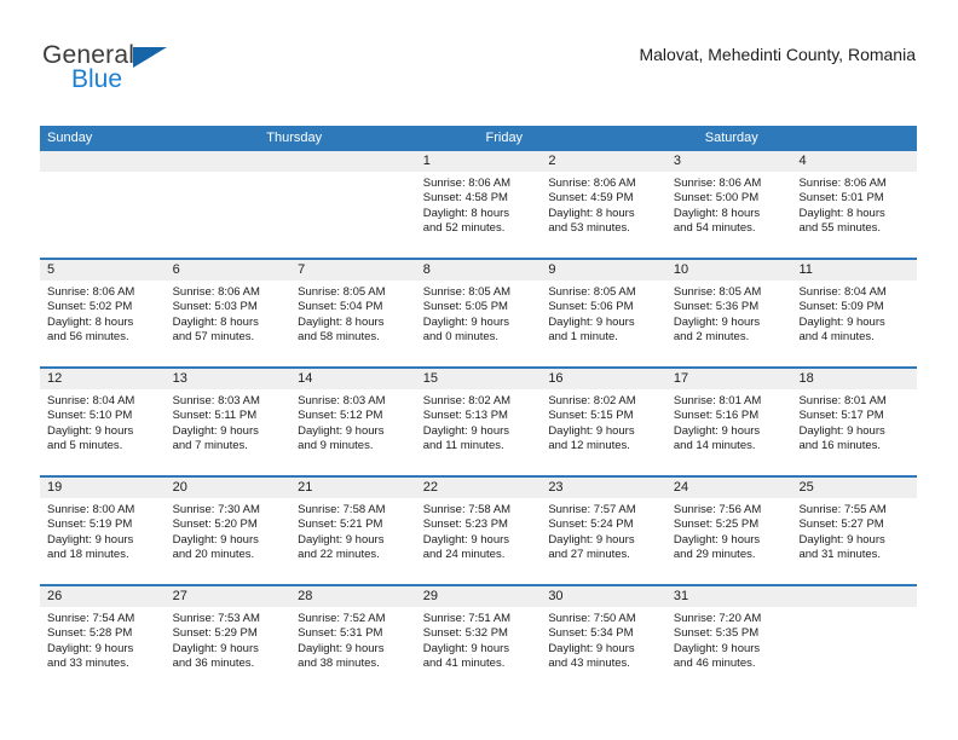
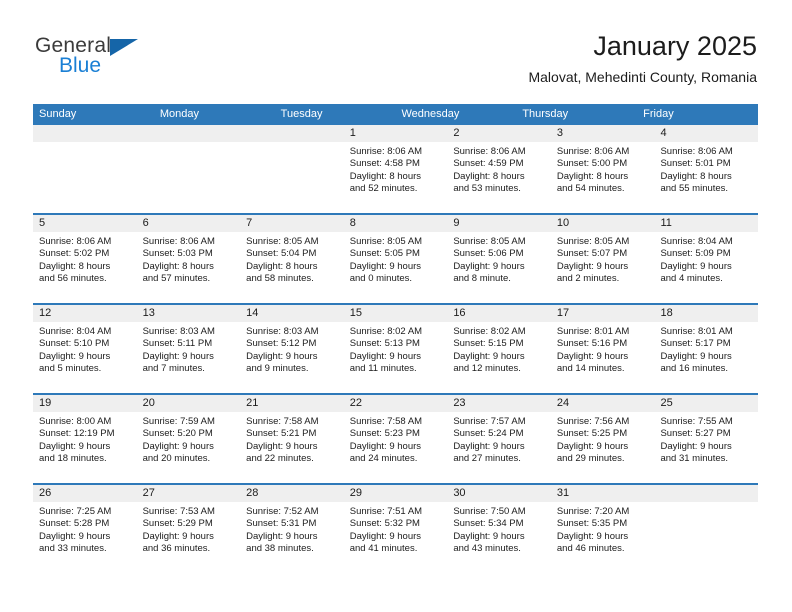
  General
  Blue
+ January 2025
  Malovat, Mehedinti County, Romania
  Sunday
+ Monday
+ Tuesday
+ Wednesday
  Thursday
  Friday
- Saturday
  1
  Sunrise: 8:06 AM
  Sunset: 4:58 PM
  Daylight: 8 hours
  and 52 minutes.
  2
  Sunrise: 8:06 AM
  Sunset: 4:59 PM
  Daylight: 8 hours
  and 53 minutes.
  3
  Sunrise: 8:06 AM
  Sunset: 5:00 PM
  Daylight: 8 hours
  and 54 minutes.
  4
  Sunrise: 8:06 AM
  Sunset: 5:01 PM
  Daylight: 8 hours
  and 55 minutes.
  5
  Sunrise: 8:06 AM
  Sunset: 5:02 PM
  Daylight: 8 hours
  and 56 minutes.
  6
  Sunrise: 8:06 AM
  Sunset: 5:03 PM
  Daylight: 8 hours
  and 57 minutes.
  7
  Sunrise: 8:05 AM
  Sunset: 5:04 PM
  Daylight: 8 hours
  and 58 minutes.
  8
  Sunrise: 8:05 AM
  Sunset: 5:05 PM
  Daylight: 9 hours
  and 0 minutes.
  9
  Sunrise: 8:05 AM
  Sunset: 5:06 PM
  Daylight: 9 hours
- and 1 minute.
+ and 8 minute.
  10
  Sunrise: 8:05 AM
- Sunset: 5:36 PM
+ Sunset: 5:07 PM
  Daylight: 9 hours
  and 2 minutes.
  11
  Sunrise: 8:04 AM
  Sunset: 5:09 PM
  Daylight: 9 hours
  and 4 minutes.
  12
  Sunrise: 8:04 AM
  Sunset: 5:10 PM
  Daylight: 9 hours
  and 5 minutes.
  13
  Sunrise: 8:03 AM
  Sunset: 5:11 PM
  Daylight: 9 hours
  and 7 minutes.
  14
  Sunrise: 8:03 AM
  Sunset: 5:12 PM
  Daylight: 9 hours
  and 9 minutes.
  15
  Sunrise: 8:02 AM
  Sunset: 5:13 PM
  Daylight: 9 hours
  and 11 minutes.
  16
  Sunrise: 8:02 AM
  Sunset: 5:15 PM
  Daylight: 9 hours
  and 12 minutes.
  17
  Sunrise: 8:01 AM
  Sunset: 5:16 PM
  Daylight: 9 hours
  and 14 minutes.
  18
  Sunrise: 8:01 AM
  Sunset: 5:17 PM
  Daylight: 9 hours
  and 16 minutes.
  19
  Sunrise: 8:00 AM
- Sunset: 5:19 PM
+ Sunset: 12:19 PM
  Daylight: 9 hours
  and 18 minutes.
  20
- Sunrise: 7:30 AM
+ Sunrise: 7:59 AM
  Sunset: 5:20 PM
  Daylight: 9 hours
  and 20 minutes.
  21
  Sunrise: 7:58 AM
  Sunset: 5:21 PM
  Daylight: 9 hours
  and 22 minutes.
  22
  Sunrise: 7:58 AM
  Sunset: 5:23 PM
  Daylight: 9 hours
  and 24 minutes.
  23
  Sunrise: 7:57 AM
  Sunset: 5:24 PM
  Daylight: 9 hours
  and 27 minutes.
  24
  Sunrise: 7:56 AM
  Sunset: 5:25 PM
  Daylight: 9 hours
  and 29 minutes.
  25
  Sunrise: 7:55 AM
  Sunset: 5:27 PM
  Daylight: 9 hours
  and 31 minutes.
  26
- Sunrise: 7:54 AM
+ Sunrise: 7:25 AM
  Sunset: 5:28 PM
  Daylight: 9 hours
  and 33 minutes.
  27
  Sunrise: 7:53 AM
  Sunset: 5:29 PM
  Daylight: 9 hours
  and 36 minutes.
  28
  Sunrise: 7:52 AM
  Sunset: 5:31 PM
  Daylight: 9 hours
  and 38 minutes.
  29
  Sunrise: 7:51 AM
  Sunset: 5:32 PM
  Daylight: 9 hours
  and 41 minutes.
  30
  Sunrise: 7:50 AM
  Sunset: 5:34 PM
  Daylight: 9 hours
  and 43 minutes.
  31
  Sunrise: 7:20 AM
  Sunset: 5:35 PM
  Daylight: 9 hours
  and 46 minutes.
